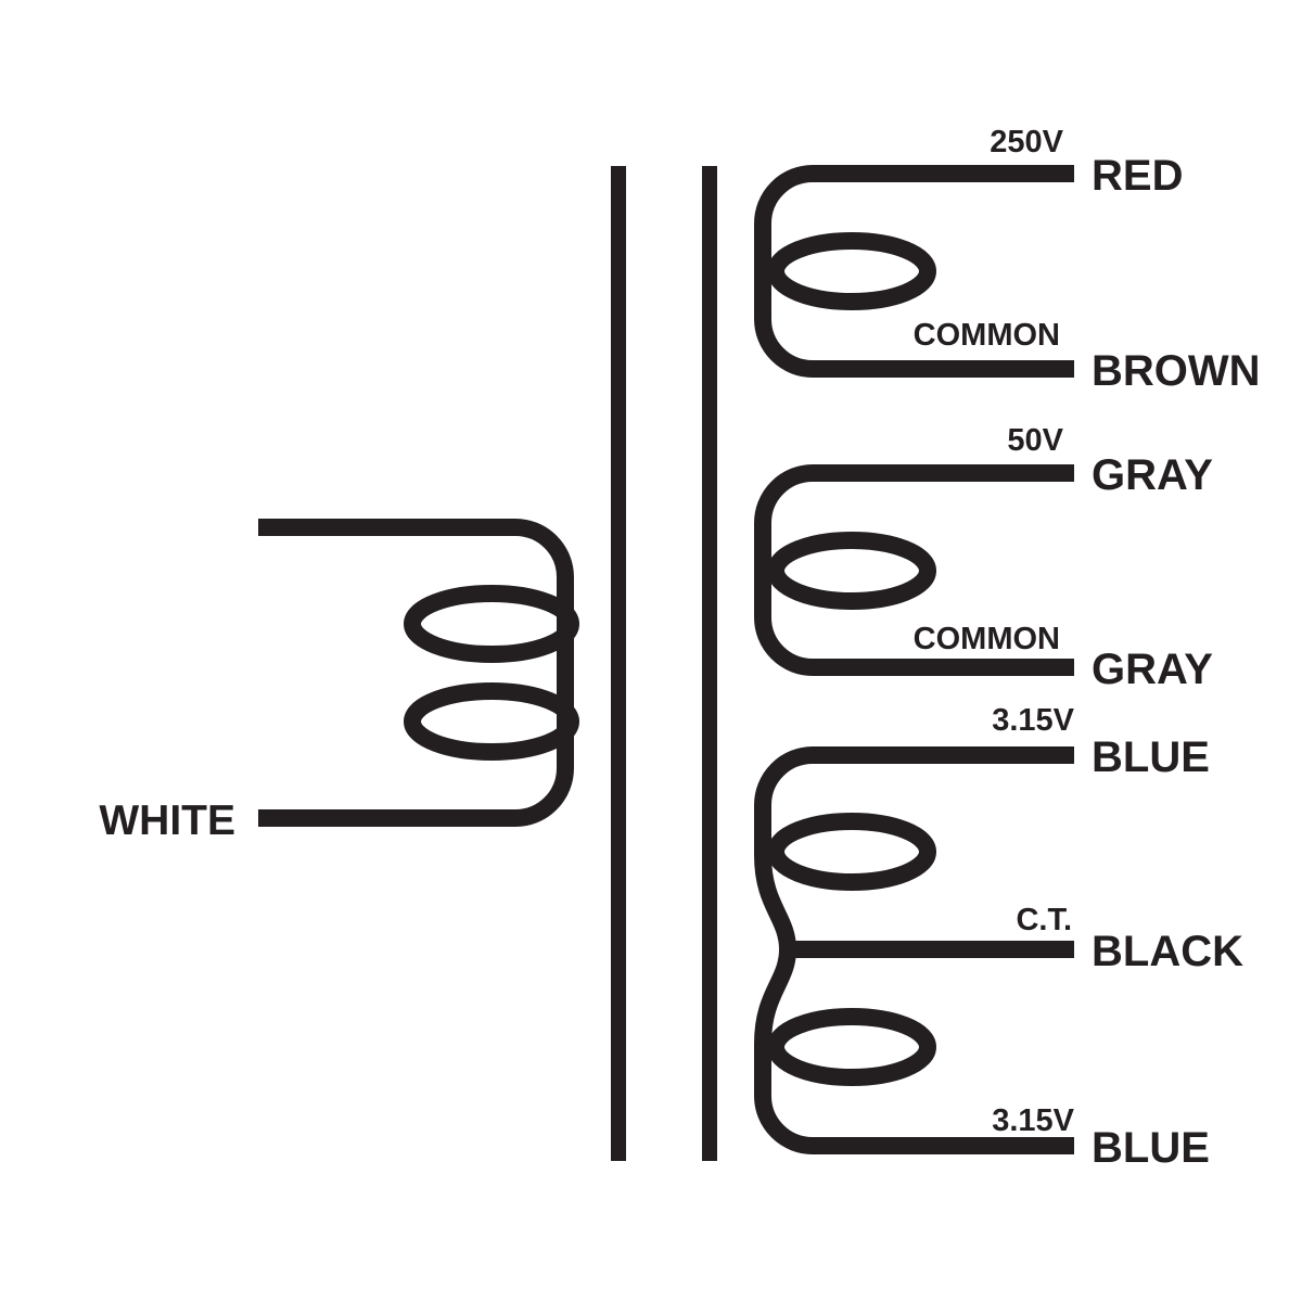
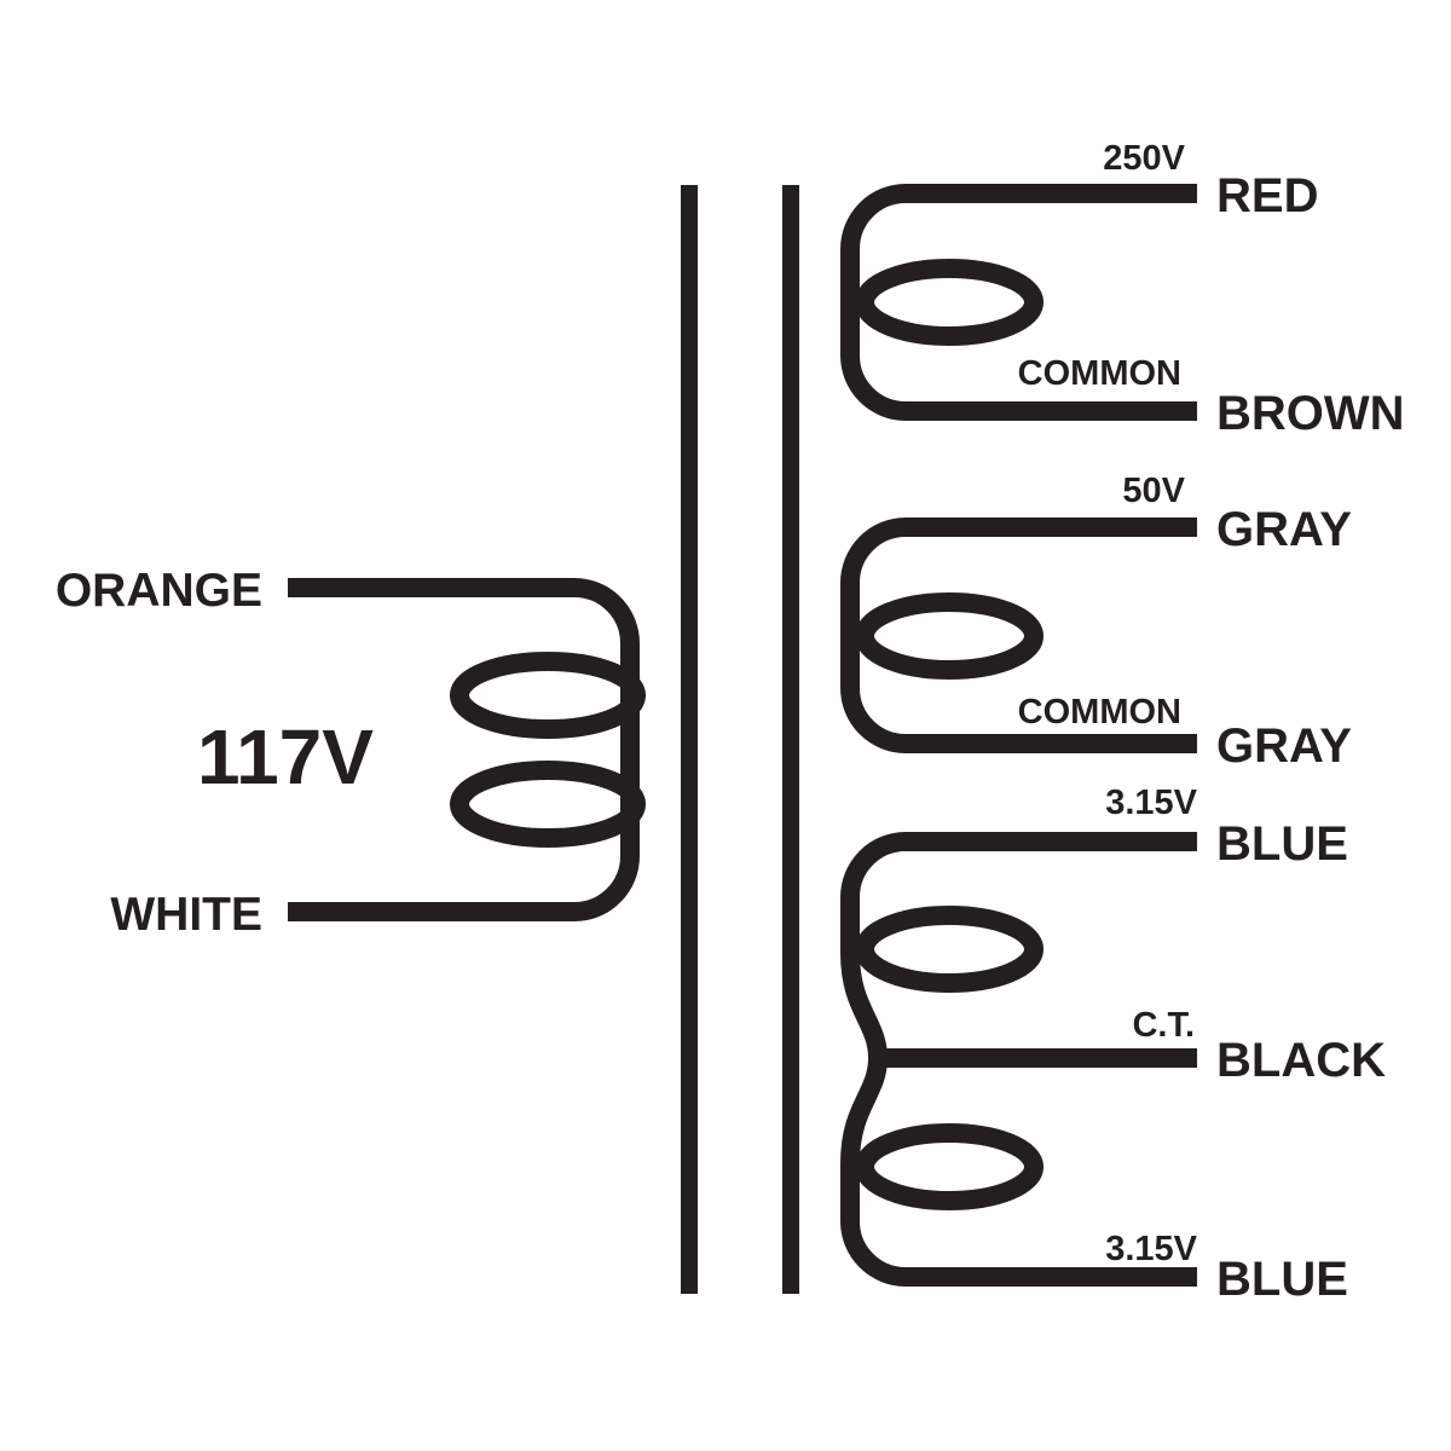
+ ORANGE
+ 117V
  WHITE
  250V
  RED
  COMMON
  BROWN
  50V
  GRAY
  COMMON
  GRAY
  3.15V
  BLUE
  C.T.
  BLACK
  3.15V
  BLUE
